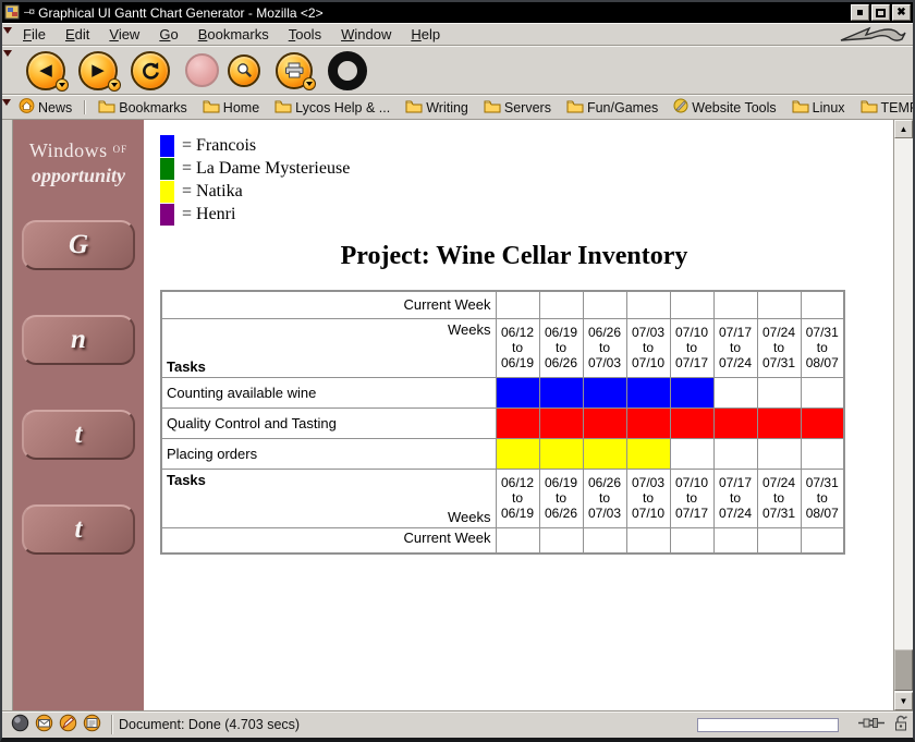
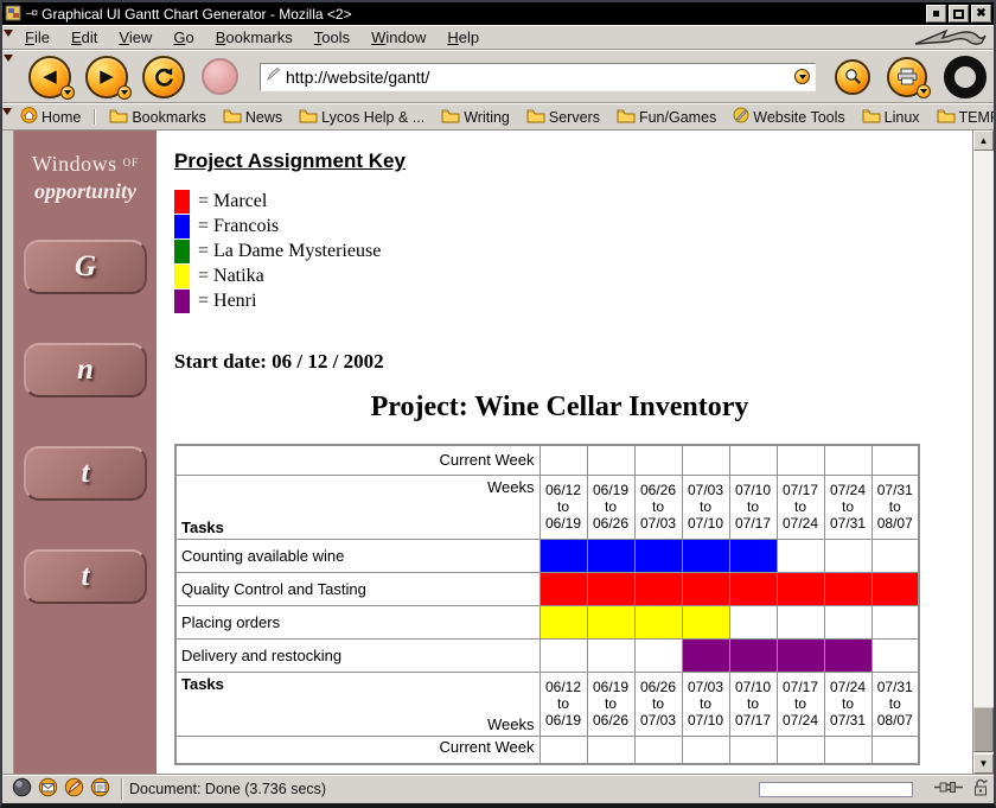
  –¤
  Graphical UI Gantt Chart Generator - Mozilla <2>
  ✖
  File
  Edit
  View
  Go
  Bookmarks
  Tools
  Window
  Help
  ◀
  ▶
+ http://website/gantt/
- News
+ Home
  Bookmarks
- Home
+ News
  Lycos Help & ...
  Writing
  Servers
  Fun/Games
  Website Tools
  Linux
  TEM
  Windows OF
  opportunity
  G
  n
  t
  t
+ Project Assignment Key
+ = Marcel
  = Francois
  = La Dame Mysterieuse
  = Natika
  = Henri
+ Start date: 06 / 12 / 2002
  Project: Wine Cellar Inventory
  Current Week
  WeeksTasks	06/12to06/19	06/19to06/26	06/26to07/03	07/03to07/10	07/10to07/17	07/17to07/24	07/24to07/31	07/31to08/07
  Counting available wine
  Quality Control and Tasting
  Placing orders
+ Delivery and restocking
  WeeksTasks	06/12to06/19	06/19to06/26	06/26to07/03	07/03to07/10	07/10to07/17	07/17to07/24	07/24to07/31	07/31to08/07
  Current Week
  ▲
  ▼
- Document: Done (4.703 secs)
+ Document: Done (3.736 secs)
